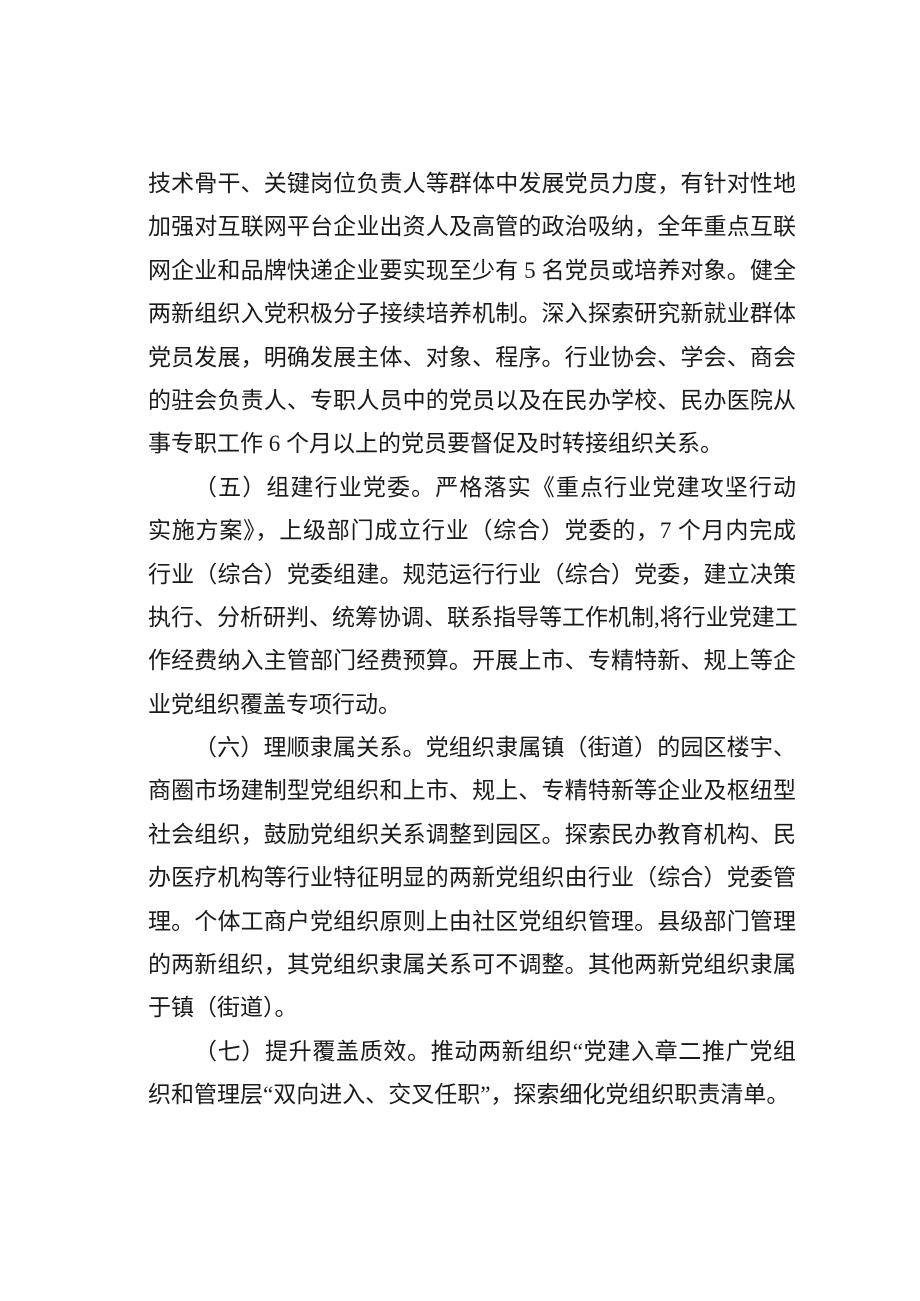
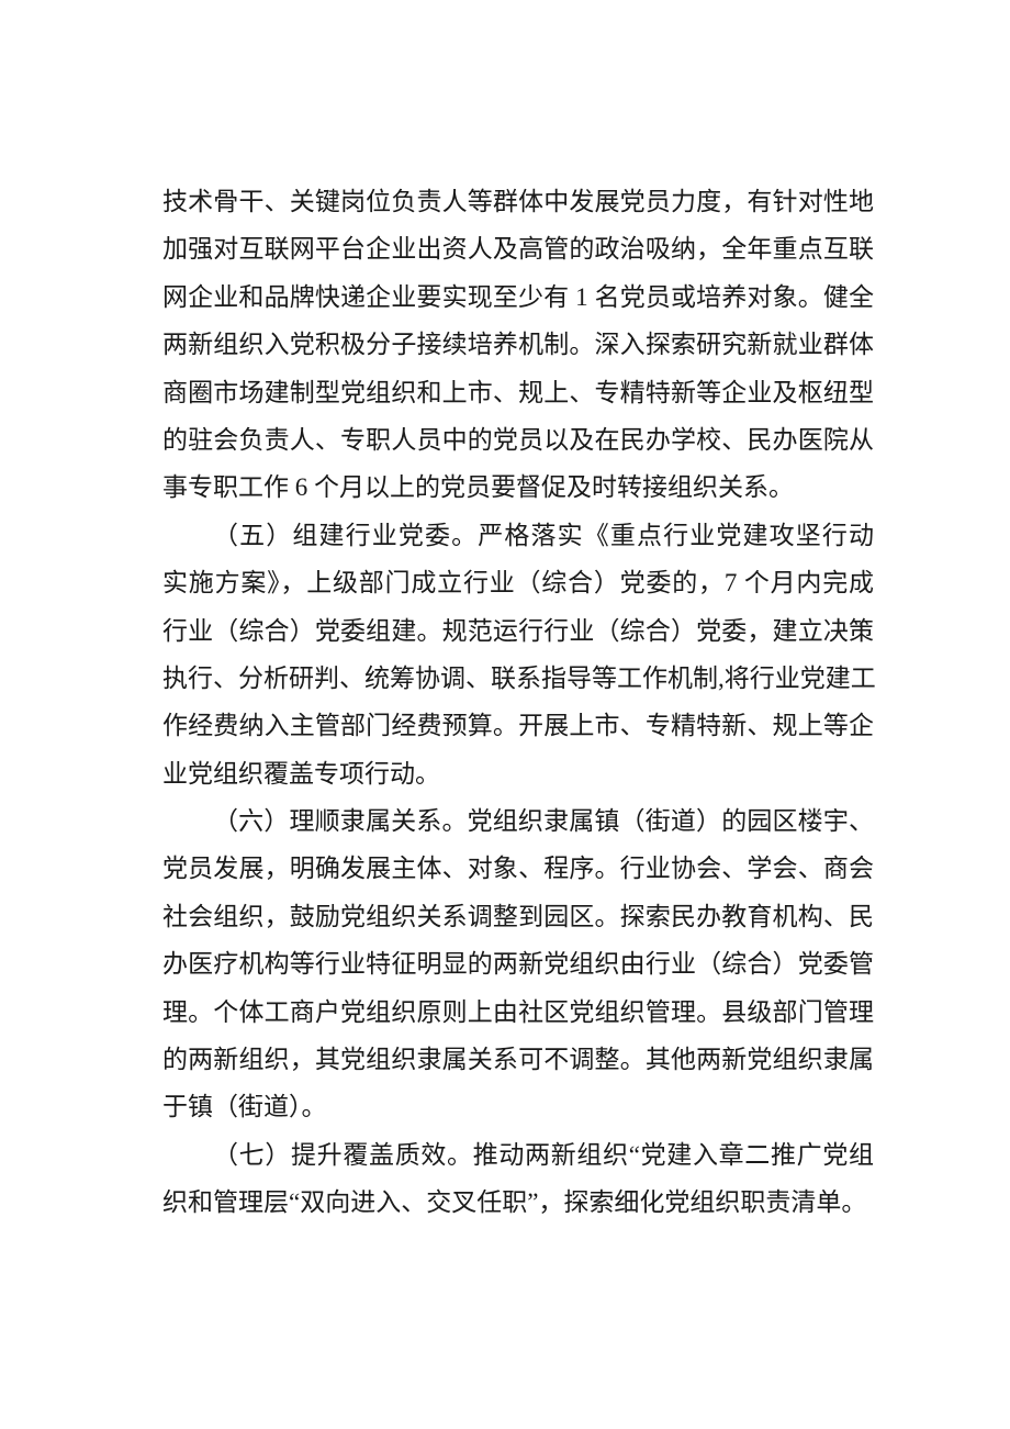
  技术骨干、关键岗位负责人等群体中发展党员力度，有针对性地
  加强对互联网平台企业出资人及高管的政治吸纳，全年重点互联
- 网企业和品牌快递企业要实现至少有 5 名党员或培养对象。健全
+ 网企业和品牌快递企业要实现至少有 1 名党员或培养对象。健全
  两新组织入党积极分子接续培养机制。深入探索研究新就业群体
- 党员发展，明确发展主体、对象、程序。行业协会、学会、商会
+ 商圈市场建制型党组织和上市、规上、专精特新等企业及枢纽型
  的驻会负责人、专职人员中的党员以及在民办学校、民办医院从
  事专职工作 6 个月以上的党员要督促及时转接组织关系。
  （五）组建行业党委。严格落实《重点行业党建攻坚行动
  实施方案》，上级部门成立行业（综合）党委的，7 个月内完成
  行业（综合）党委组建。规范运行行业（综合）党委，建立决策
  执行、分析研判、统筹协调、联系指导等工作机制,将行业党建工
  作经费纳入主管部门经费预算。开展上市、专精特新、规上等企
  业党组织覆盖专项行动。
  （六）理顺隶属关系。党组织隶属镇（街道）的园区楼宇、
- 商圈市场建制型党组织和上市、规上、专精特新等企业及枢纽型
+ 党员发展，明确发展主体、对象、程序。行业协会、学会、商会
  社会组织，鼓励党组织关系调整到园区。探索民办教育机构、民
  办医疗机构等行业特征明显的两新党组织由行业（综合）党委管
  理。个体工商户党组织原则上由社区党组织管理。县级部门管理
  的两新组织，其党组织隶属关系可不调整。其他两新党组织隶属
  于镇（街道）。
  （七）提升覆盖质效。推动两新组织“党建入章二推广党组
  织和管理层“双向进入、交叉任职”，探索细化党组织职责清单。
